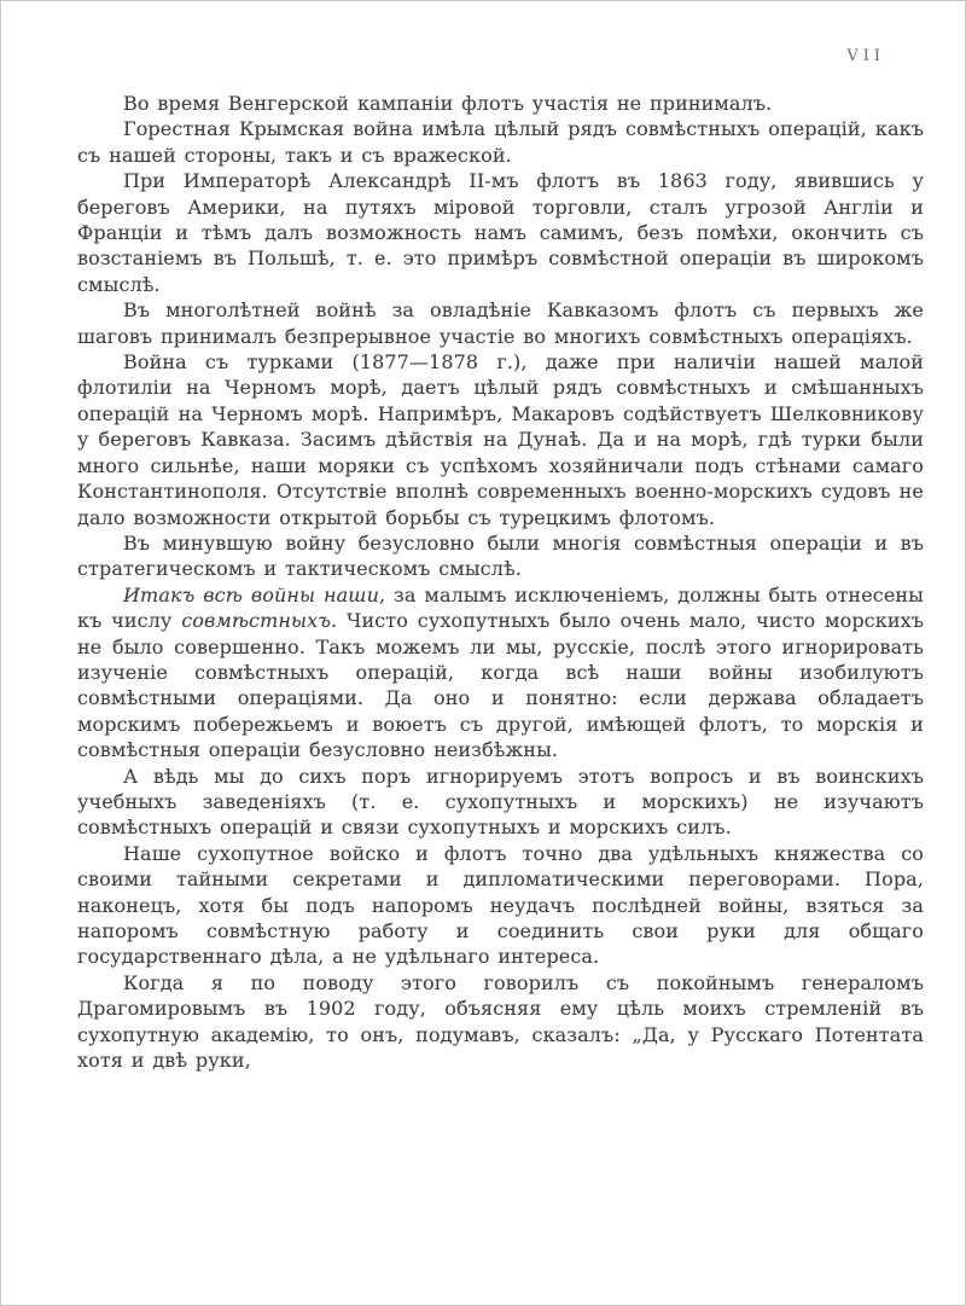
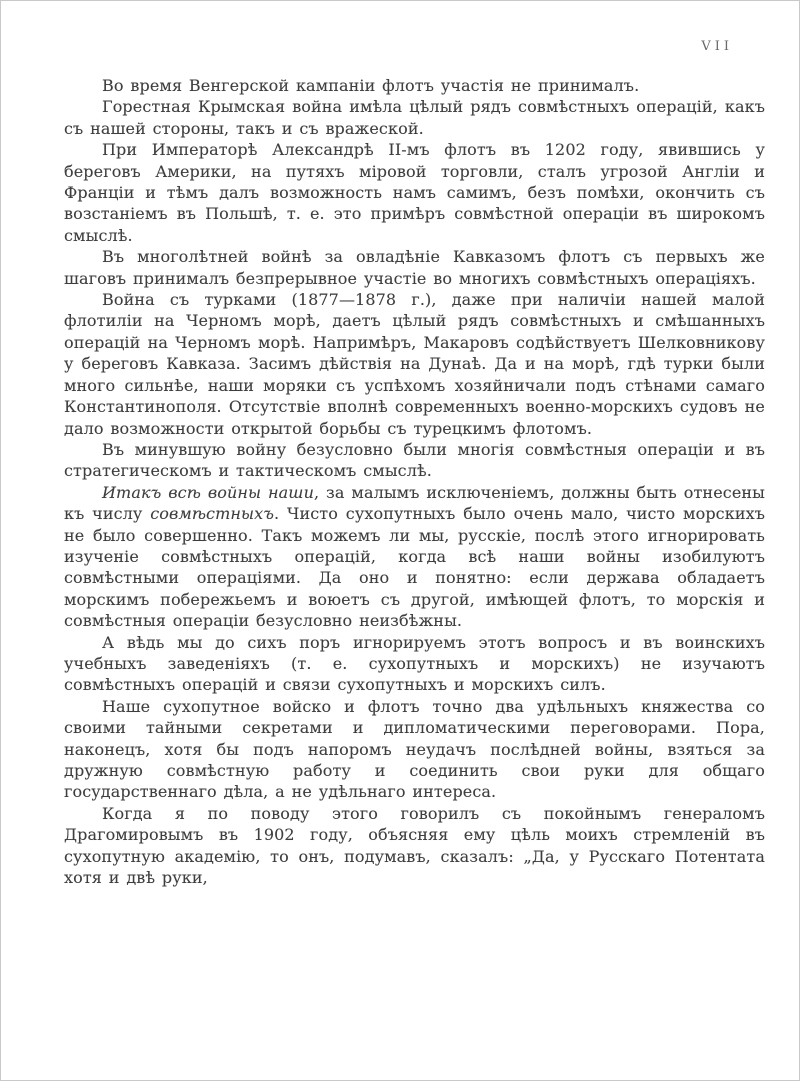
  VII
  Во время Венгерской кампаніи флотъ участія не принималъ.
  Горестная Крымская война имѣла цѣлый рядъ совмѣстныхъ операцій, какъ съ нашей стороны, такъ и съ вражеской.
- При Императорѣ Александрѣ II-мъ флотъ въ 1863 году, явившись у береговъ Америки, на путяхъ міровой торговли, сталъ угрозой Англіи и Франціи и тѣмъ далъ возможность намъ самимъ, безъ помѣхи, окончить съ возстаніемъ въ Польшѣ, т. е. это примѣръ совмѣстной операціи въ широкомъ смыслѣ.
+ При Императорѣ Александрѣ II-мъ флотъ въ 1202 году, явившись у береговъ Америки, на путяхъ міровой торговли, сталъ угрозой Англіи и Франціи и тѣмъ далъ возможность намъ самимъ, безъ помѣхи, окончить съ возстаніемъ въ Польшѣ, т. е. это примѣръ совмѣстной операціи въ широкомъ смыслѣ.
  Въ многолѣтней войнѣ за овладѣніе Кавказомъ флотъ съ первыхъ же шаговъ принималъ безпрерывное участіе во многихъ совмѣстныхъ операціяхъ.
  Война съ турками (1877—1878 г.), даже при наличіи нашей малой флотиліи на Черномъ морѣ, даетъ цѣлый рядъ совмѣстныхъ и смѣшанныхъ операцій на Черномъ морѣ. Напримѣръ, Макаровъ содѣйствуетъ Шелковникову у береговъ Кавказа. Засимъ дѣйствія на Дунаѣ. Да и на морѣ, гдѣ турки были много сильнѣе, наши моряки съ успѣхомъ хозяйничали подъ стѣнами самаго Константинополя. Отсутствіе вполнѣ современныхъ военно-морскихъ судовъ не дало возможности открытой борьбы съ турецкимъ флотомъ.
  Въ минувшую войну безусловно были многія совмѣстныя операціи и въ стратегическомъ и тактическомъ смыслѣ.
  Итакъ всѣ войны наши, за малымъ исключеніемъ, должны быть отнесены къ числу совмѣстныхъ. Чисто сухопутныхъ было очень мало, чисто морскихъ не было совершенно. Такъ можемъ ли мы, русскіе, послѣ этого игнорировать изученіе совмѣстныхъ операцій, когда всѣ наши войны изобилуютъ совмѣстными операціями. Да оно и понятно: если держава обладаетъ морскимъ побережьемъ и воюетъ съ другой, имѣющей флотъ, то морскія и совмѣстныя операціи безусловно неизбѣжны.
  А вѣдь мы до сихъ поръ игнорируемъ этотъ вопросъ и въ воинскихъ учебныхъ заведеніяхъ (т. е. сухопутныхъ и морскихъ) не изучаютъ совмѣстныхъ операцій и связи сухопутныхъ и морскихъ силъ.
- Наше сухопутное войско и флотъ точно два удѣльныхъ княжества со своими тайными секретами и дипломатическими переговорами. Пора, наконецъ, хотя бы подъ напоромъ неудачъ послѣдней войны, взяться за напоромъ совмѣстную работу и соединить свои руки для общаго государственнаго дѣла, а не удѣльнаго интереса.
+ Наше сухопутное войско и флотъ точно два удѣльныхъ княжества со своими тайными секретами и дипломатическими переговорами. Пора, наконецъ, хотя бы подъ напоромъ неудачъ послѣдней войны, взяться за дружную совмѣстную работу и соединить свои руки для общаго государственнаго дѣла, а не удѣльнаго интереса.
  Когда я по поводу этого говорилъ съ покойнымъ генераломъ Драгомировымъ въ 1902 году, объясняя ему цѣль моихъ стремленій въ сухопутную академію, то онъ, подумавъ, сказалъ: „Да, у Русскаго Потентата хотя и двѣ руки,
